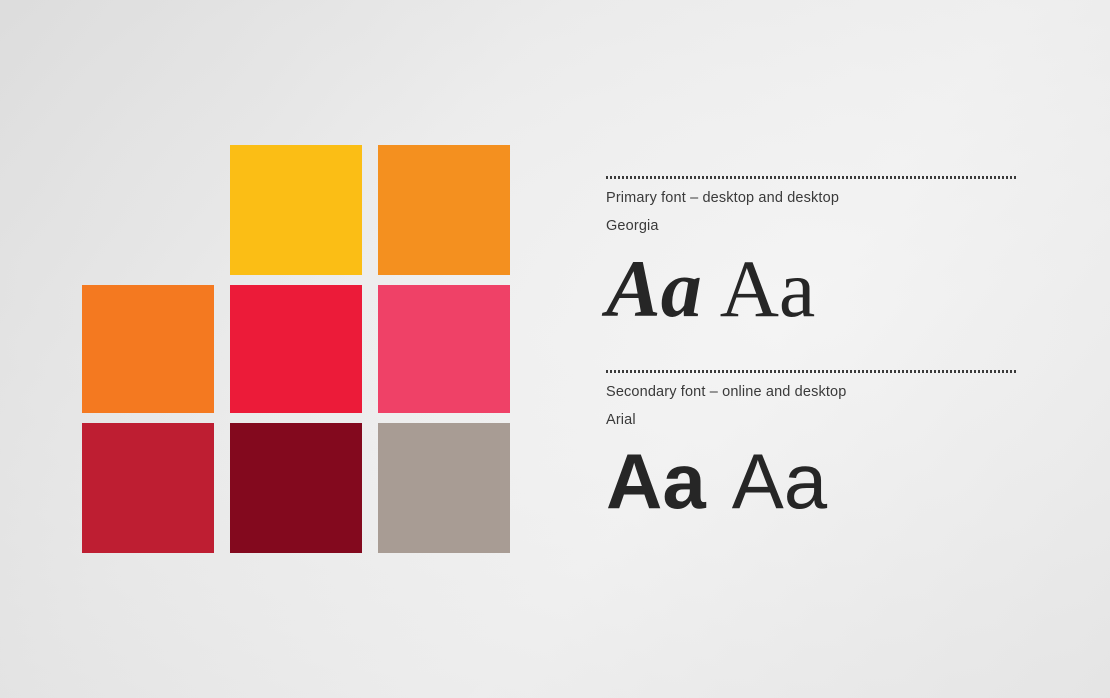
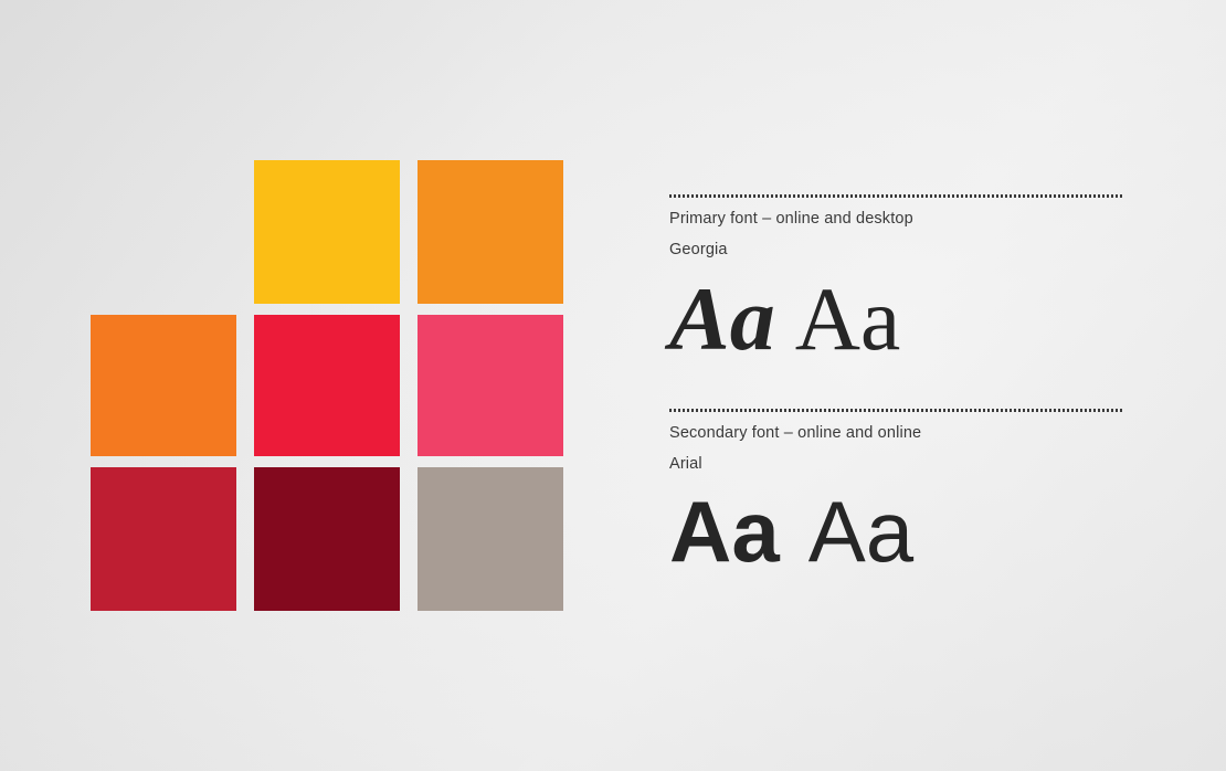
- Primary font – desktop and desktop
+ Primary font – online and desktop
  Georgia
  Aa Aa
- Secondary font – online and desktop
+ Secondary font – online and online
  Arial
  Aa Aa
